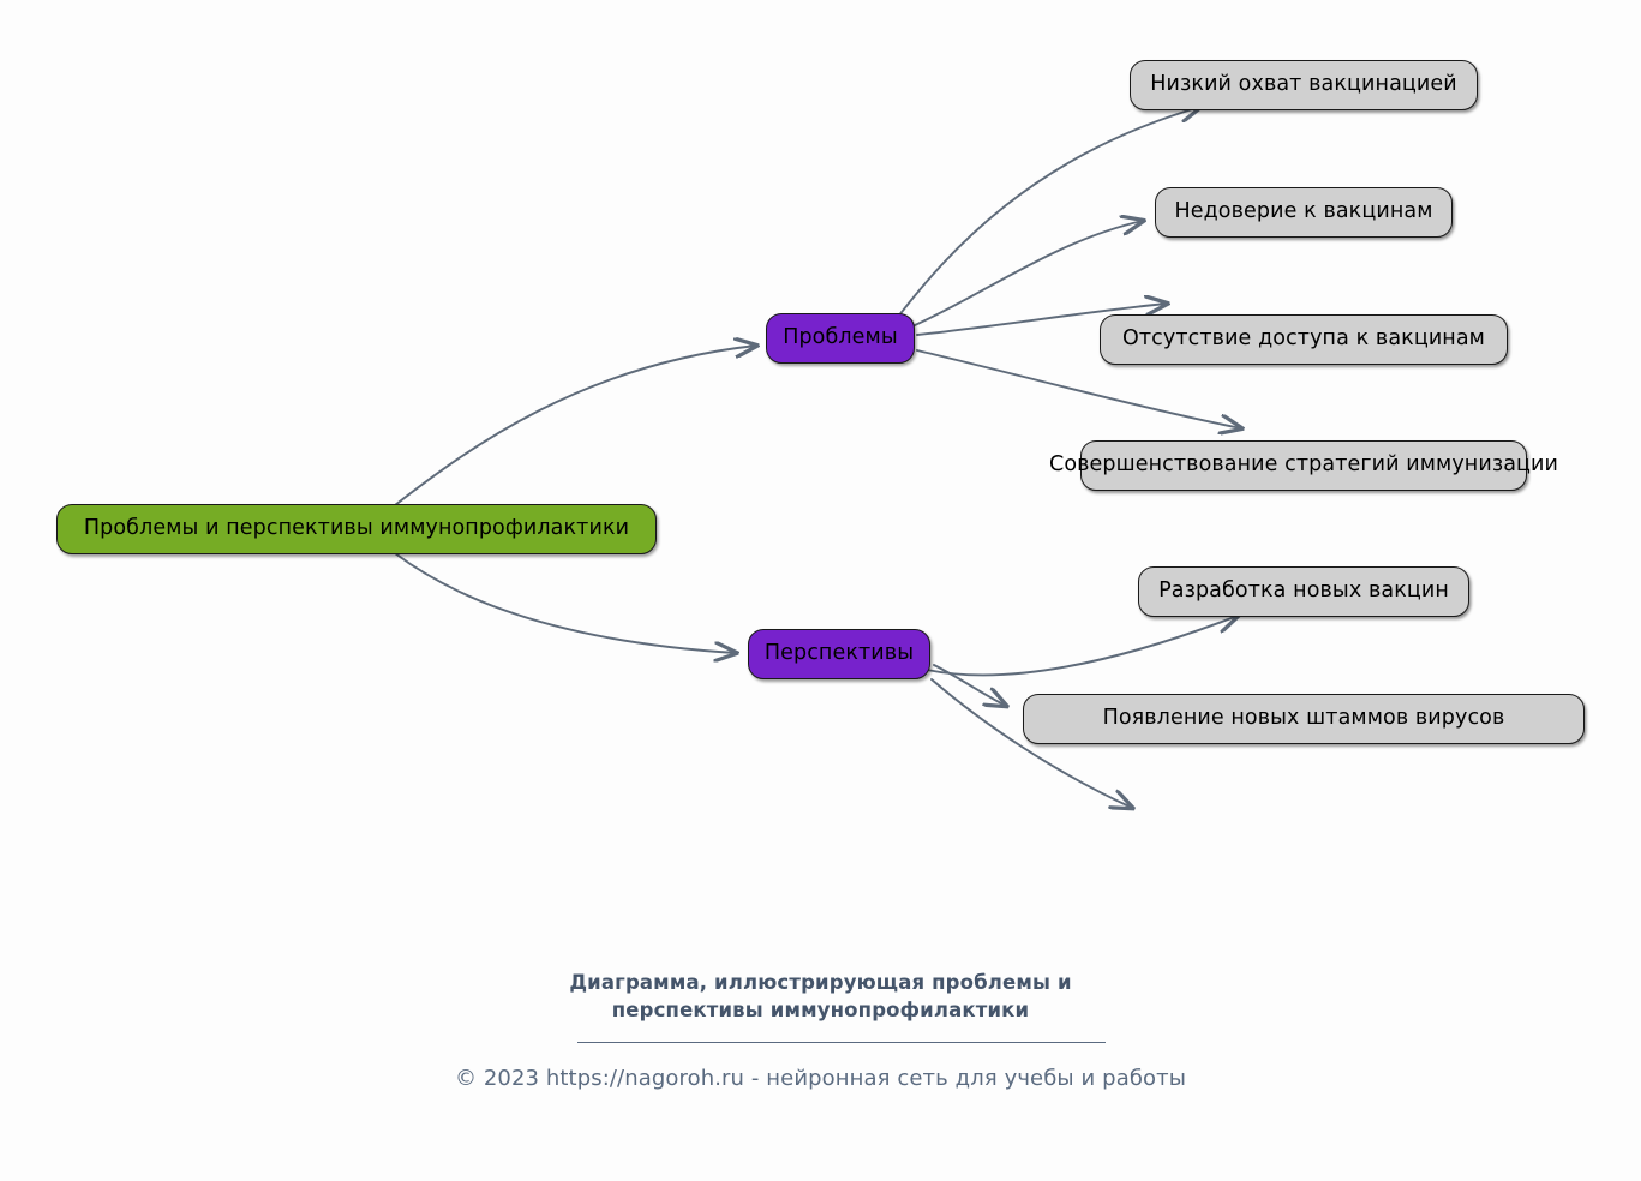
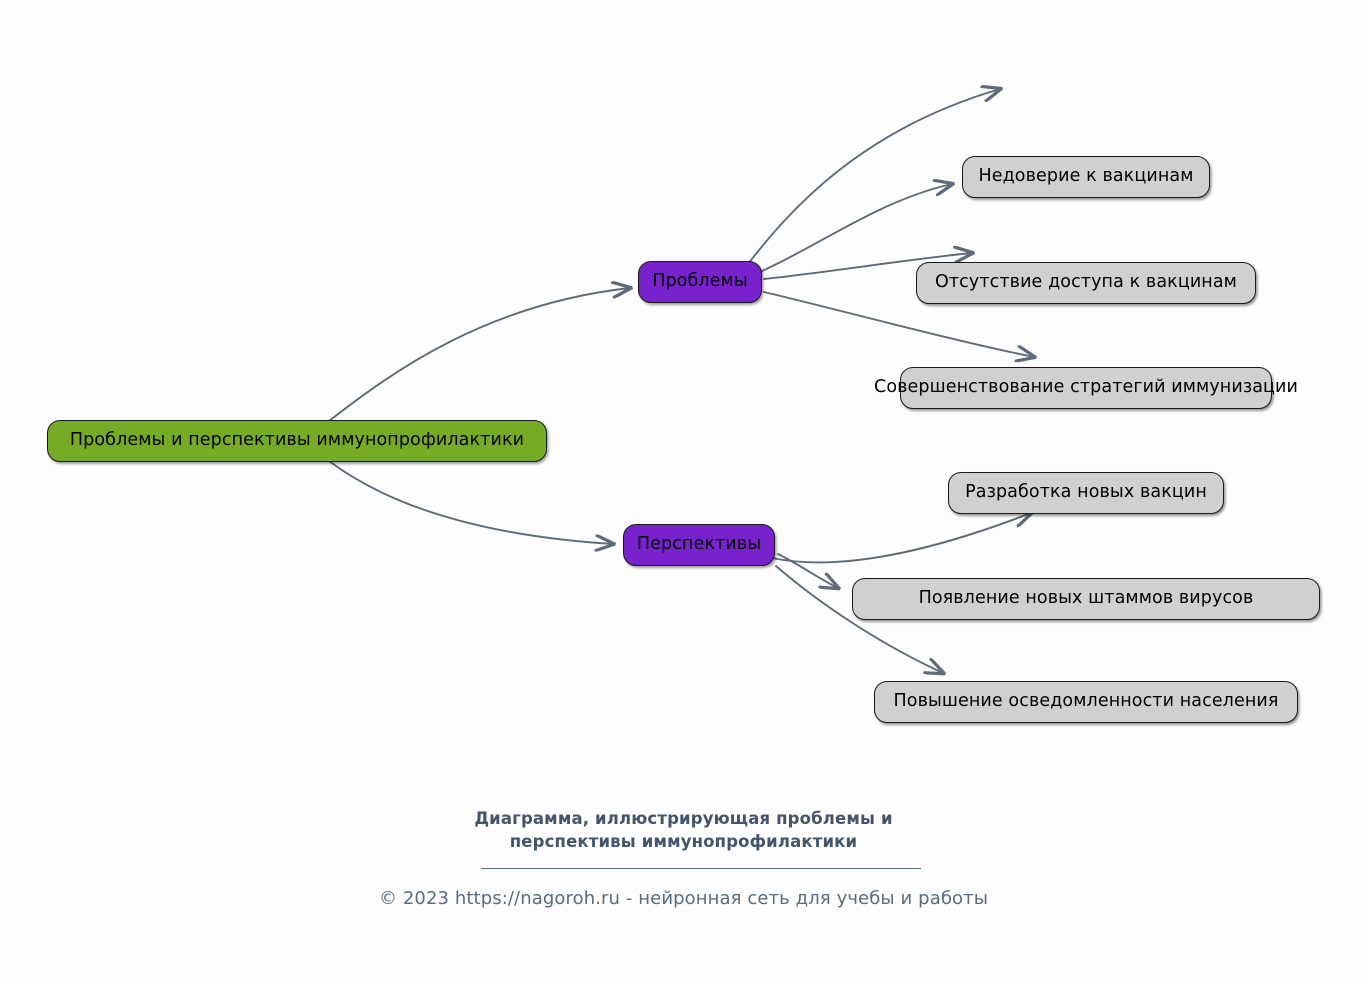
  Проблемы и перспективы иммунопрофилактики
  Проблемы
  Перспективы
- Низкий охват вакцинацией
  Недоверие к вакцинам
  Отсутствие доступа к вакцинам
  Совершенствование стратегий иммунизации
  Разработка новых вакцин
  Появление новых штаммов вирусов
+ Повышение осведомленности населения
  Диаграмма, иллюстрирующая проблемы и
  перспективы иммунопрофилактики
  © 2023 https://nagoroh.ru - нейронная сеть для учебы и работы
